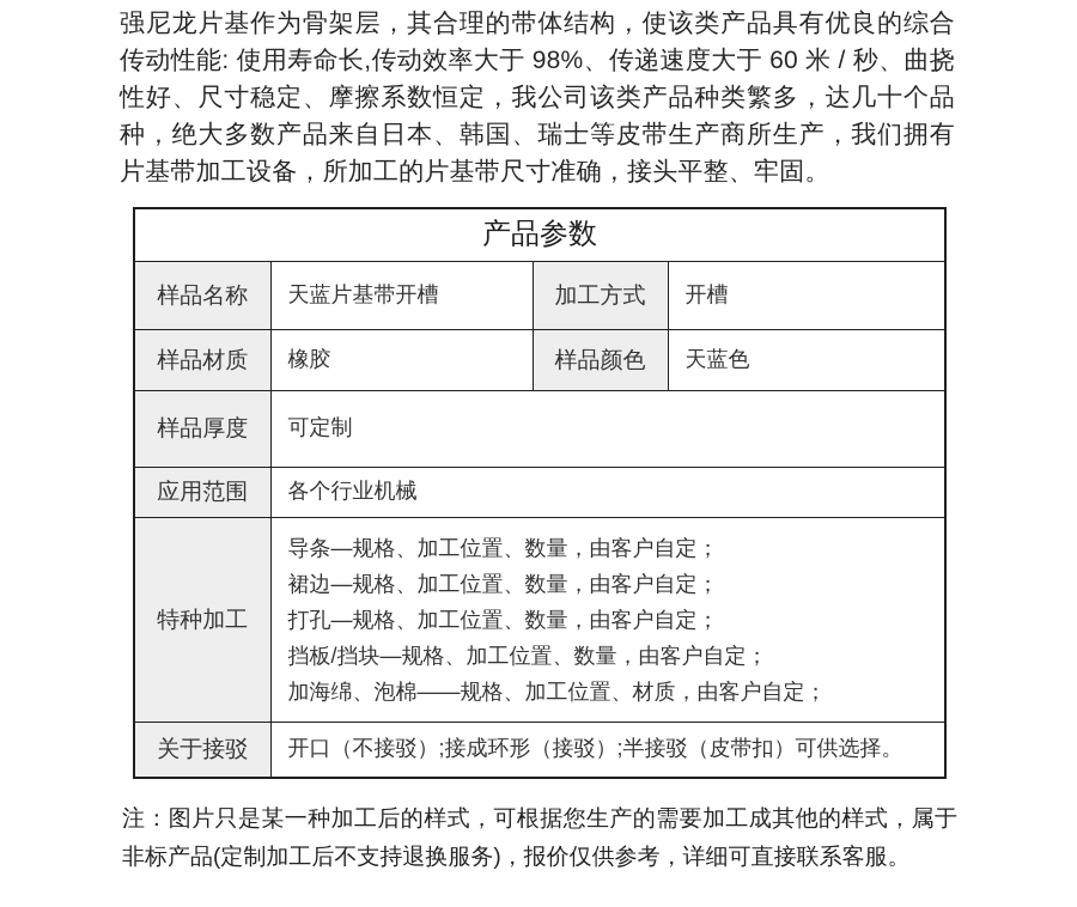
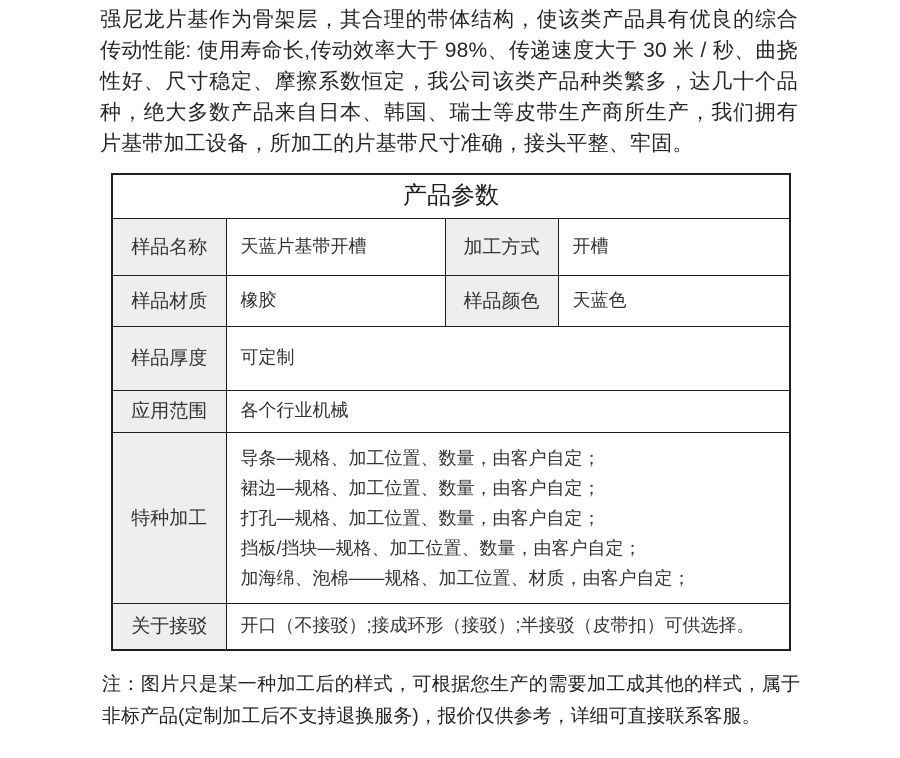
- 强尼龙片基作为骨架层，其合理的带体结构，使该类产品具有优良的综合传动性能: 使用寿命长,传动效率大于 98%、传递速度大于 60 米 / 秒、曲挠性好、尺寸稳定、摩擦系数恒定，我公司该类产品种类繁多，达几十个品种，绝大多数产品来自日本、韩国、瑞士等皮带生产商所生产，我们拥有片基带加工设备，所加工的片基带尺寸准确，接头平整、牢固。
+ 强尼龙片基作为骨架层，其合理的带体结构，使该类产品具有优良的综合传动性能: 使用寿命长,传动效率大于 98%、传递速度大于 30 米 / 秒、曲挠性好、尺寸稳定、摩擦系数恒定，我公司该类产品种类繁多，达几十个品种，绝大多数产品来自日本、韩国、瑞士等皮带生产商所生产，我们拥有片基带加工设备，所加工的片基带尺寸准确，接头平整、牢固。
  产品参数
  样品名称	天蓝片基带开槽	加工方式	开槽
  样品材质	橡胶	样品颜色	天蓝色
  样品厚度	可定制
  应用范围	各个行业机械
  特种加工	导条—规格、加工位置、数量，由客户自定； 裙边—规格、加工位置、数量，由客户自定； 打孔—规格、加工位置、数量，由客户自定； 挡板/挡块—规格、加工位置、数量，由客户自定； 加海绵、泡棉——规格、加工位置、材质，由客户自定；
  关于接驳	开口（不接驳）;接成环形（接驳）;半接驳（皮带扣）可供选择。
  注：图片只是某一种加工后的样式，可根据您生产的需要加工成其他的样式，属于非标产品(定制加工后不支持退换服务)，报价仅供参考，详细可直接联系客服。
